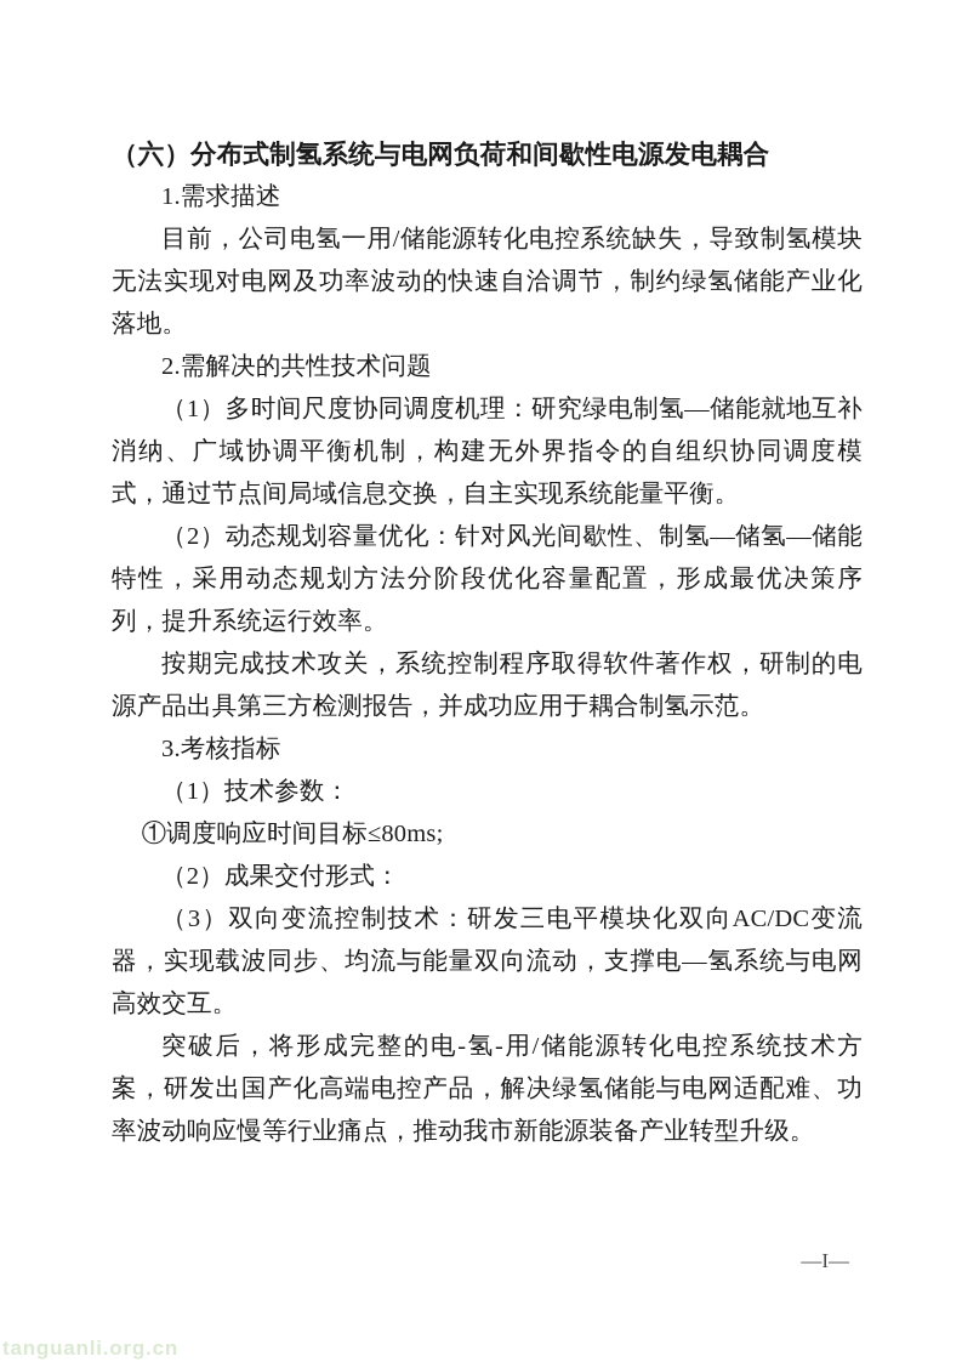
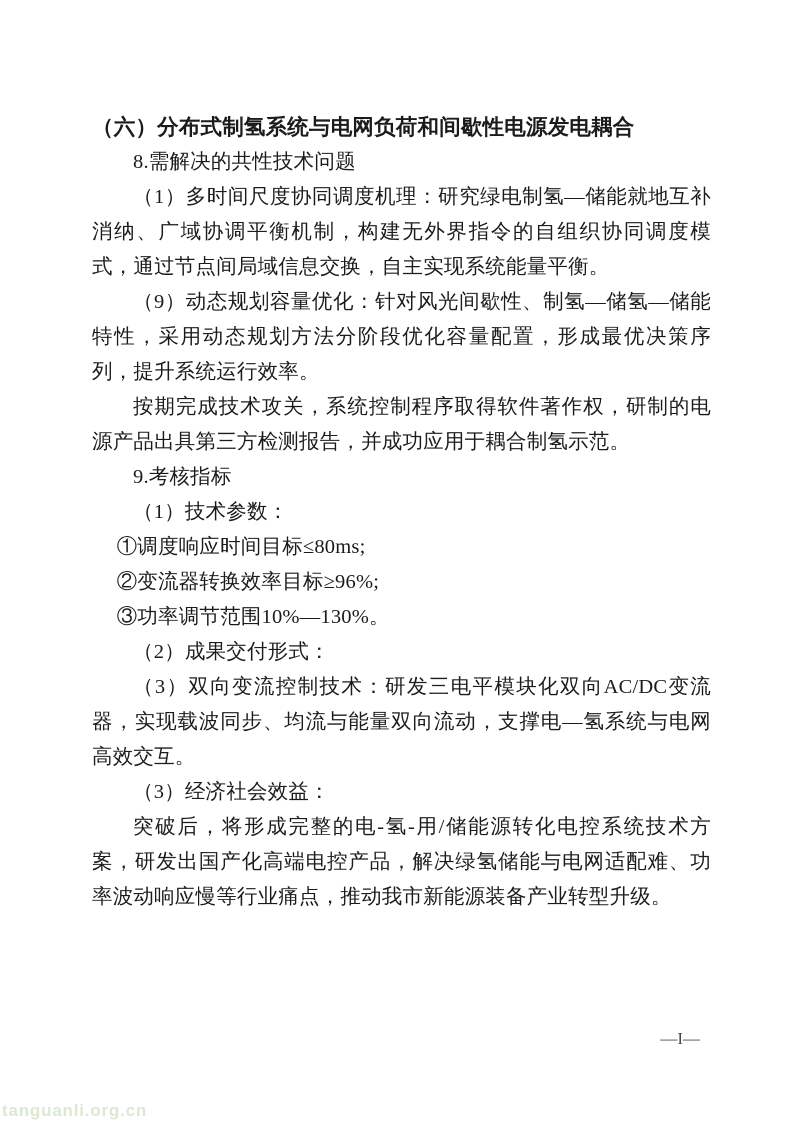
  （六）分布式制氢系统与电网负荷和间歇性电源发电耦合
- 1.需求描述
- 目前，公司电氢一用/储能源转化电控系统缺失，导致制氢模块无法实现对电网及功率波动的快速自洽调节，制约绿氢储能产业化落地。
- 2.需解决的共性技术问题
+ 8.需解决的共性技术问题
  （1）多时间尺度协同调度机理：研究绿电制氢—储能就地互补消纳、广域协调平衡机制，构建无外界指令的自组织协同调度模式，通过节点间局域信息交换，自主实现系统能量平衡。
- （2）动态规划容量优化：针对风光间歇性、制氢—储氢—储能特性，采用动态规划方法分阶段优化容量配置，形成最优决策序列，提升系统运行效率。
+ （9）动态规划容量优化：针对风光间歇性、制氢—储氢—储能特性，采用动态规划方法分阶段优化容量配置，形成最优决策序列，提升系统运行效率。
  按期完成技术攻关，系统控制程序取得软件著作权，研制的电源产品出具第三方检测报告，并成功应用于耦合制氢示范。
- 3.考核指标
+ 9.考核指标
  （1）技术参数：
  ①调度响应时间目标≤80ms;
+ ②变流器转换效率目标≥96%;
+ ③功率调节范围10%—130%。
  （2）成果交付形式：
  （3）双向变流控制技术：研发三电平模块化双向AC/DC变流器，实现载波同步、均流与能量双向流动，支撑电—氢系统与电网高效交互。
+ （3）经济社会效益：
  突破后，将形成完整的电-氢-用/储能源转化电控系统技术方案，研发出国产化高端电控产品，解决绿氢储能与电网适配难、功率波动响应慢等行业痛点，推动我市新能源装备产业转型升级。
  —I—
  tanguanli.org.cn
